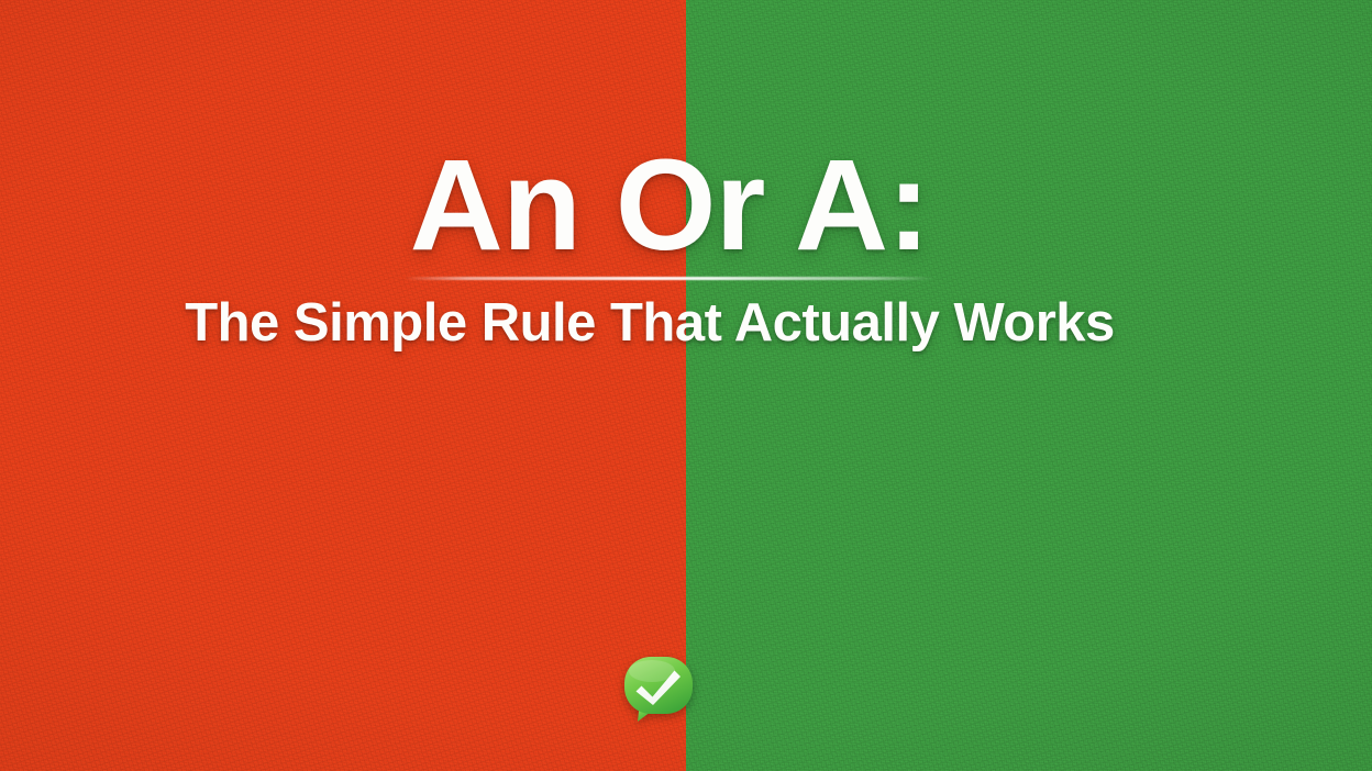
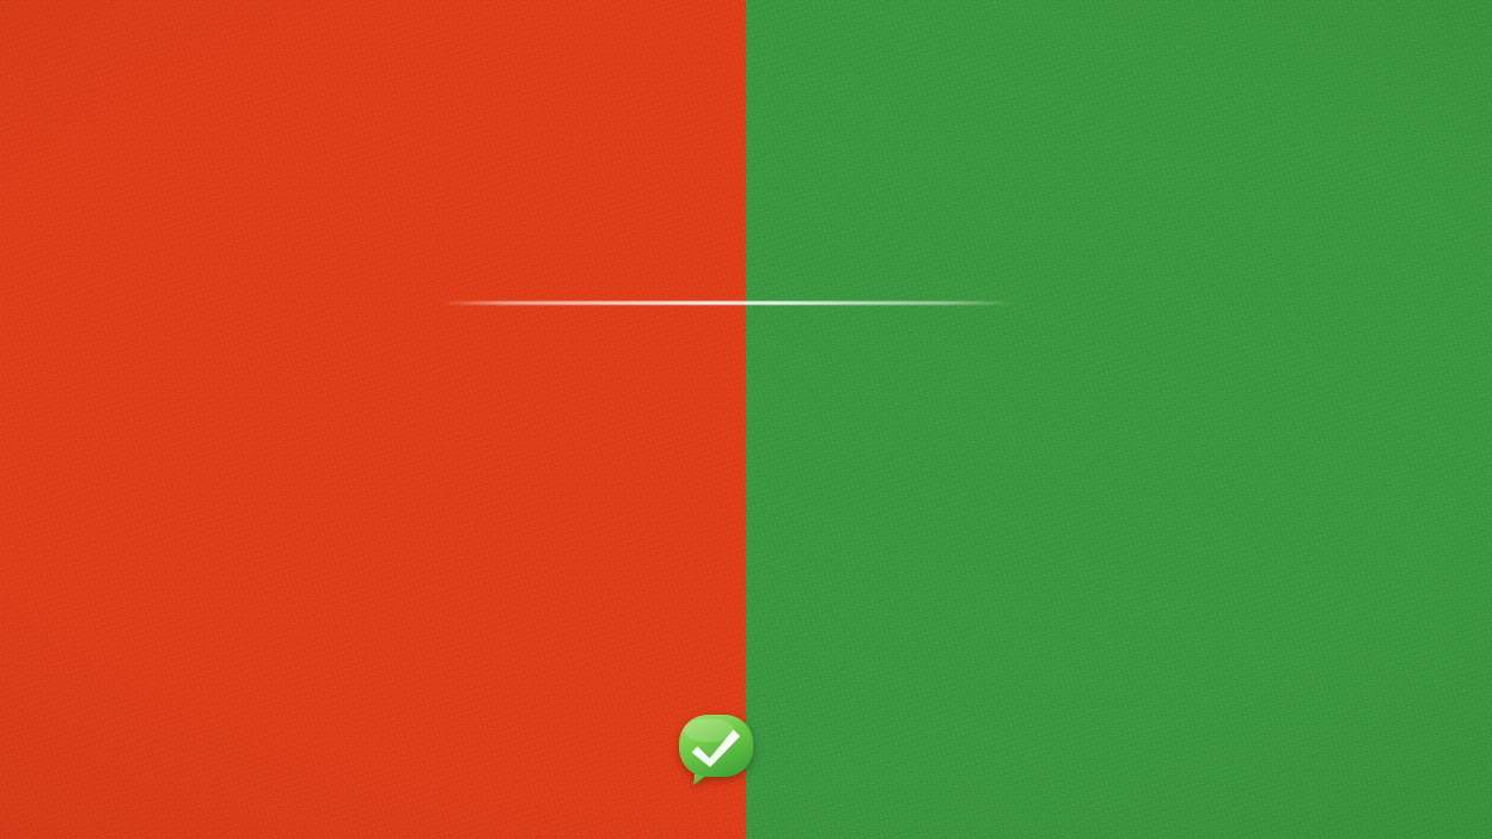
- An Or A:
- The Simple Rule That Actually Works
